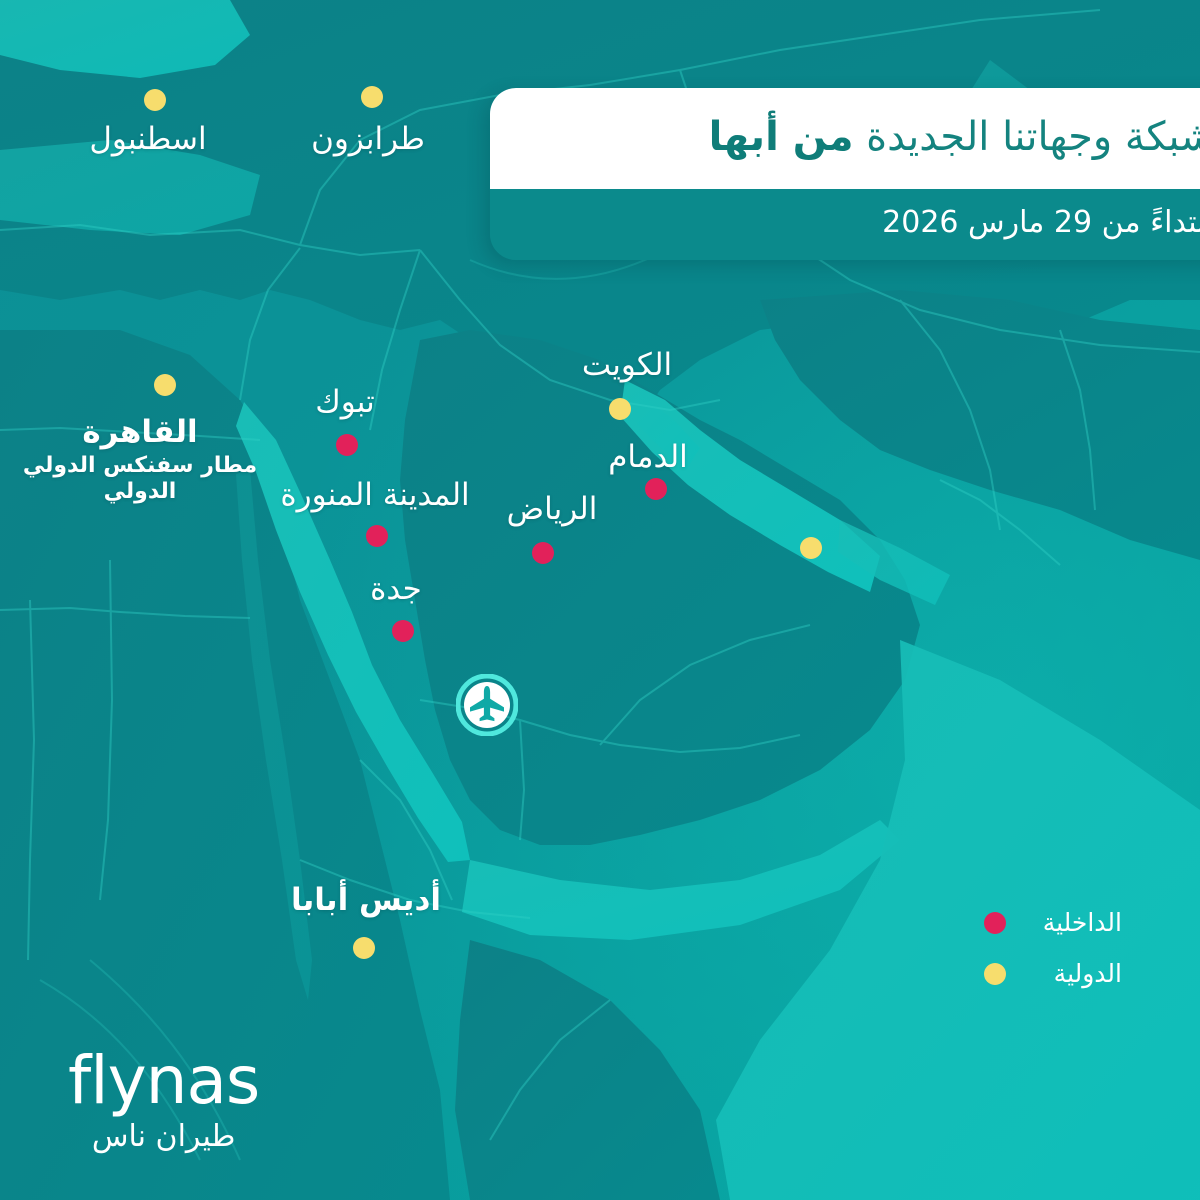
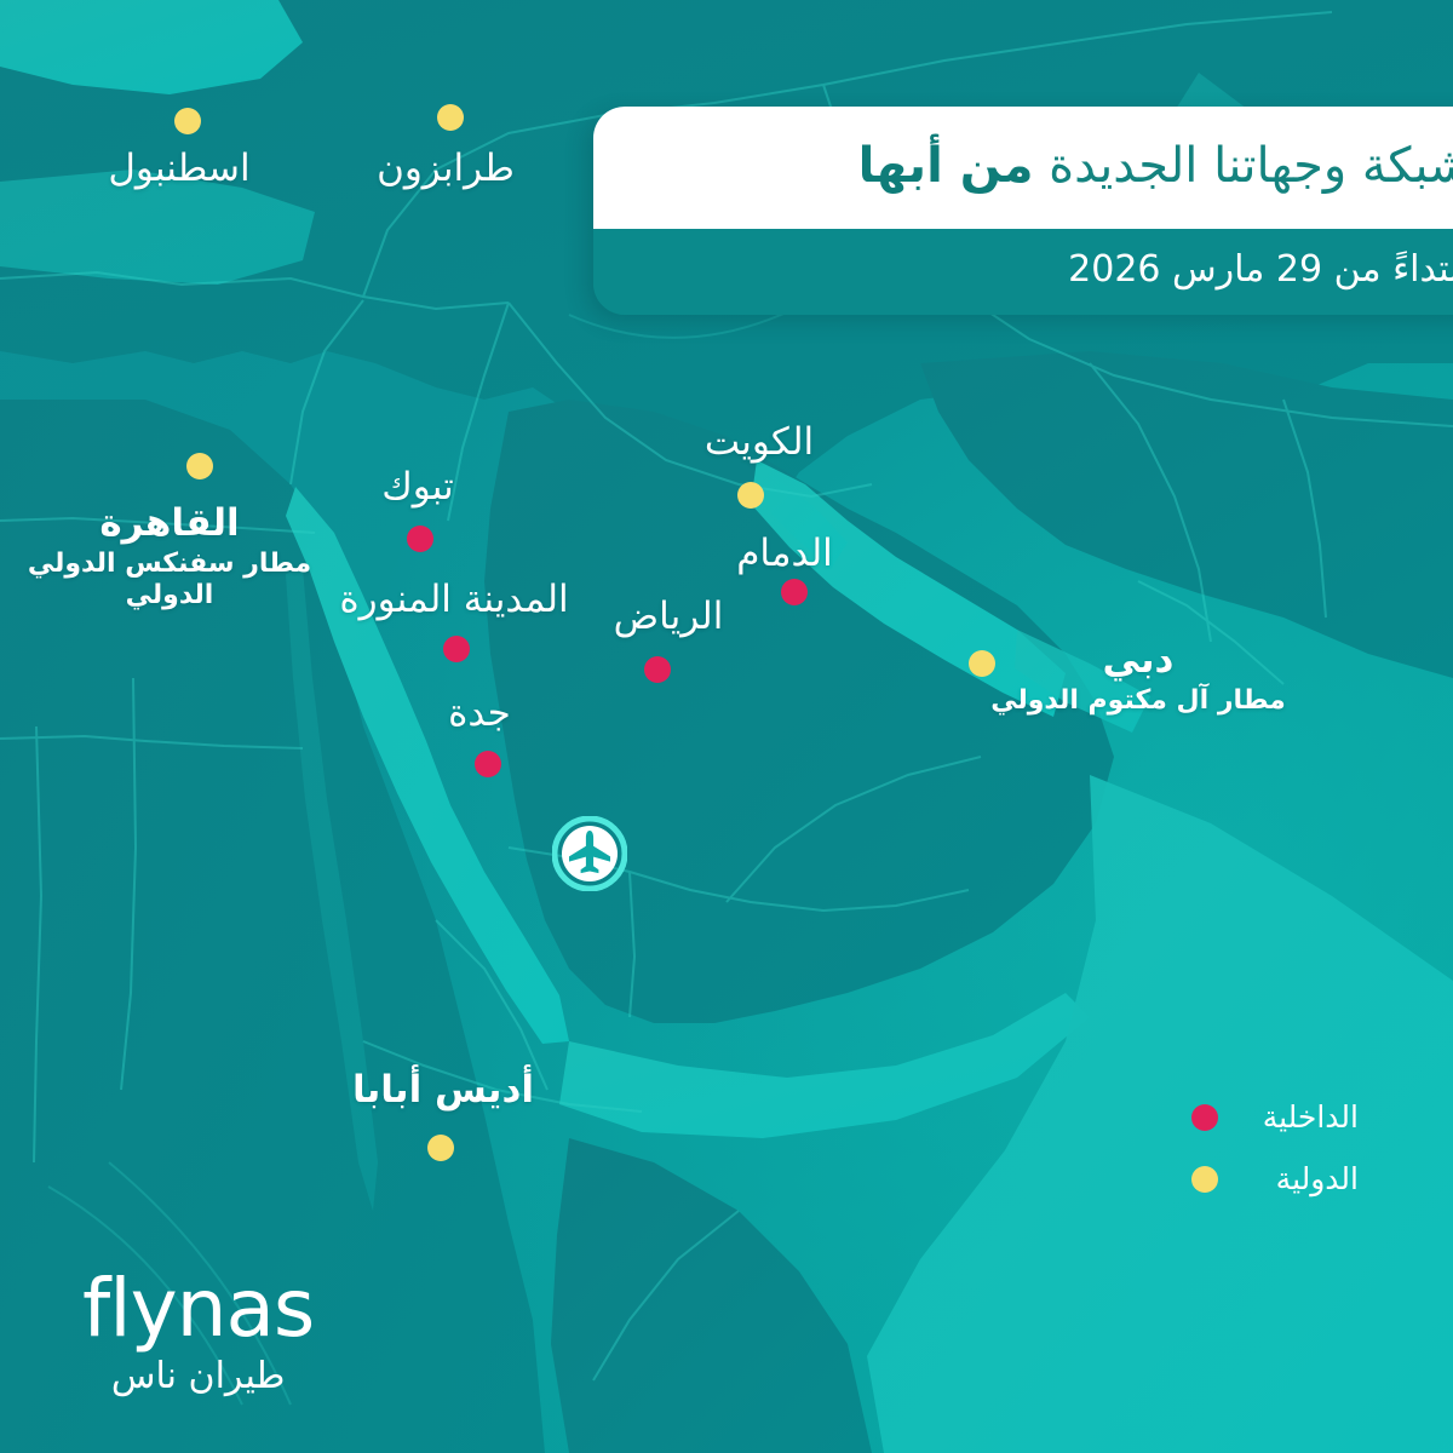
  شبكة وجهاتنا الجديدة من أبها
  تداءً من 29 مارس 2026
  اسطنبول
  طرابزون
  القاهرة
  مطار سفنكس الدولي
  الدولي
  تبوك
  المدينة المنورة
  جدة
  الرياض
  الكويت
  الدمام
+ دبي
+ مطار آل مكتوم الدولي
  أديس أبابا
  الداخلية
  الدولية
  flynas
  طيران ناس
